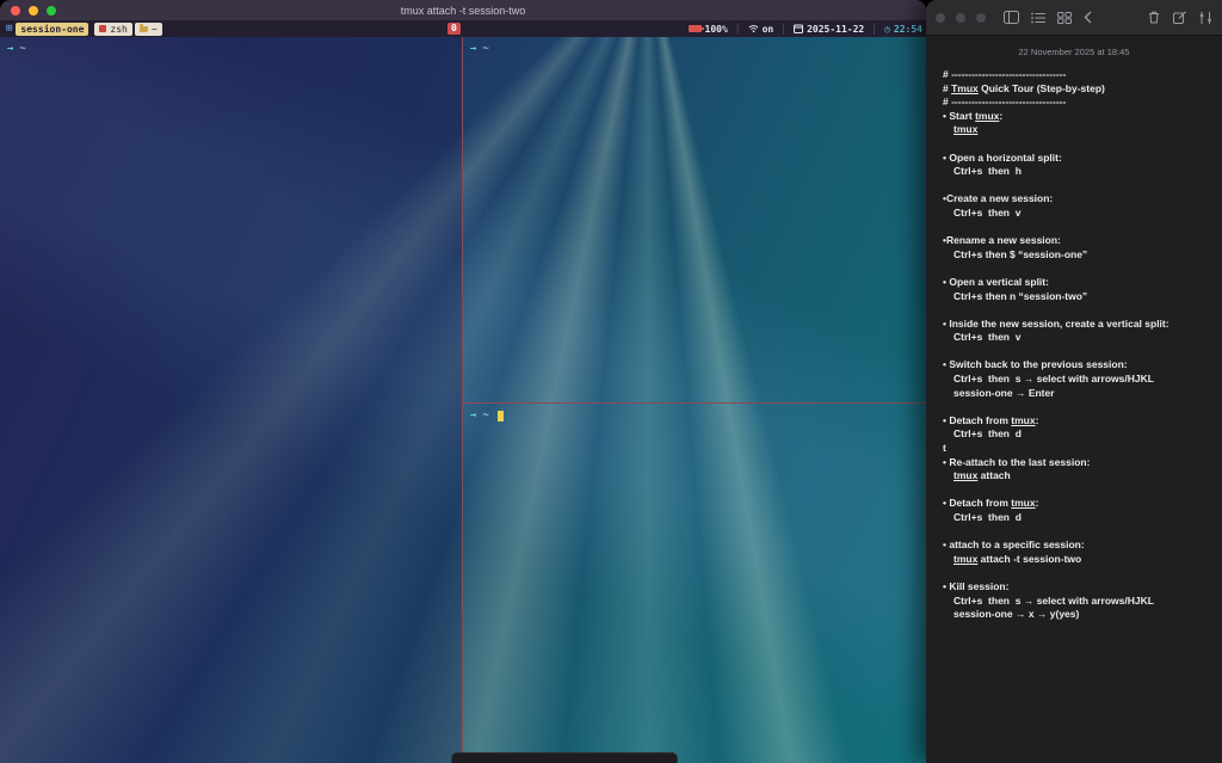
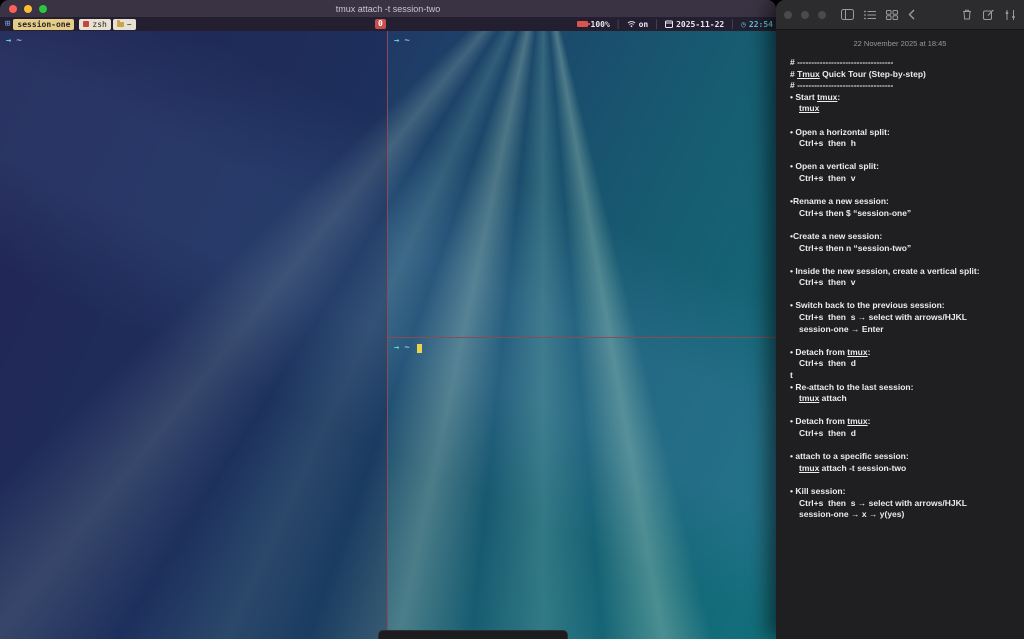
  tmux attach -t session-two
  ⊞
  session-one
  zsh
  ~
  0
  100%
  on
  │
  2025-11-22
  │
  ◷
  22:54
  →
  ~
  →
  ~
  →
  ~
  22 November 2025 at 18:45
  # ----------------------------------
  # Tmux Quick Tour (Step-by-step)
  # ----------------------------------
  • Start tmux:
  tmux
  • Open a horizontal split:
  Ctrl+s then h
- •Create a new session:
+ • Open a vertical split:
  Ctrl+s then v
  •Rename a new session:
  Ctrl+s then $ “session-one”
- • Open a vertical split:
+ •Create a new session:
  Ctrl+s then n “session-two”
  • Inside the new session, create a vertical split:
  Ctrl+s then v
  • Switch back to the previous session:
  Ctrl+s then s → select with arrows/HJKL
  session-one → Enter
  • Detach from tmux:
  Ctrl+s then d
  t
  • Re-attach to the last session:
  tmux attach
  • Detach from tmux:
  Ctrl+s then d
  • attach to a specific session:
  tmux attach -t session-two
  • Kill session:
  Ctrl+s then s → select with arrows/HJKL
  session-one → x → y(yes)
